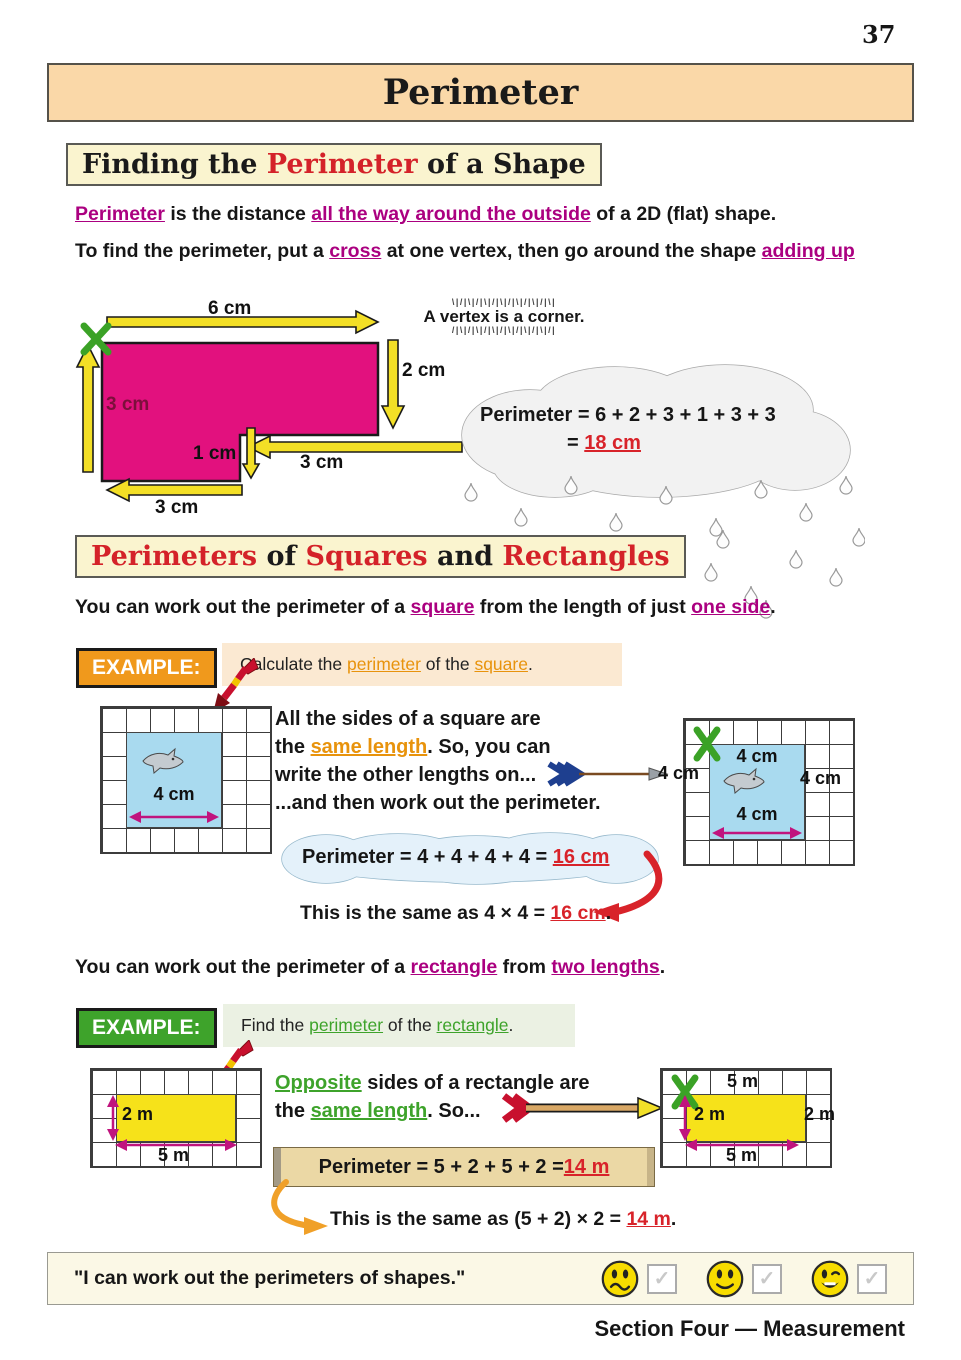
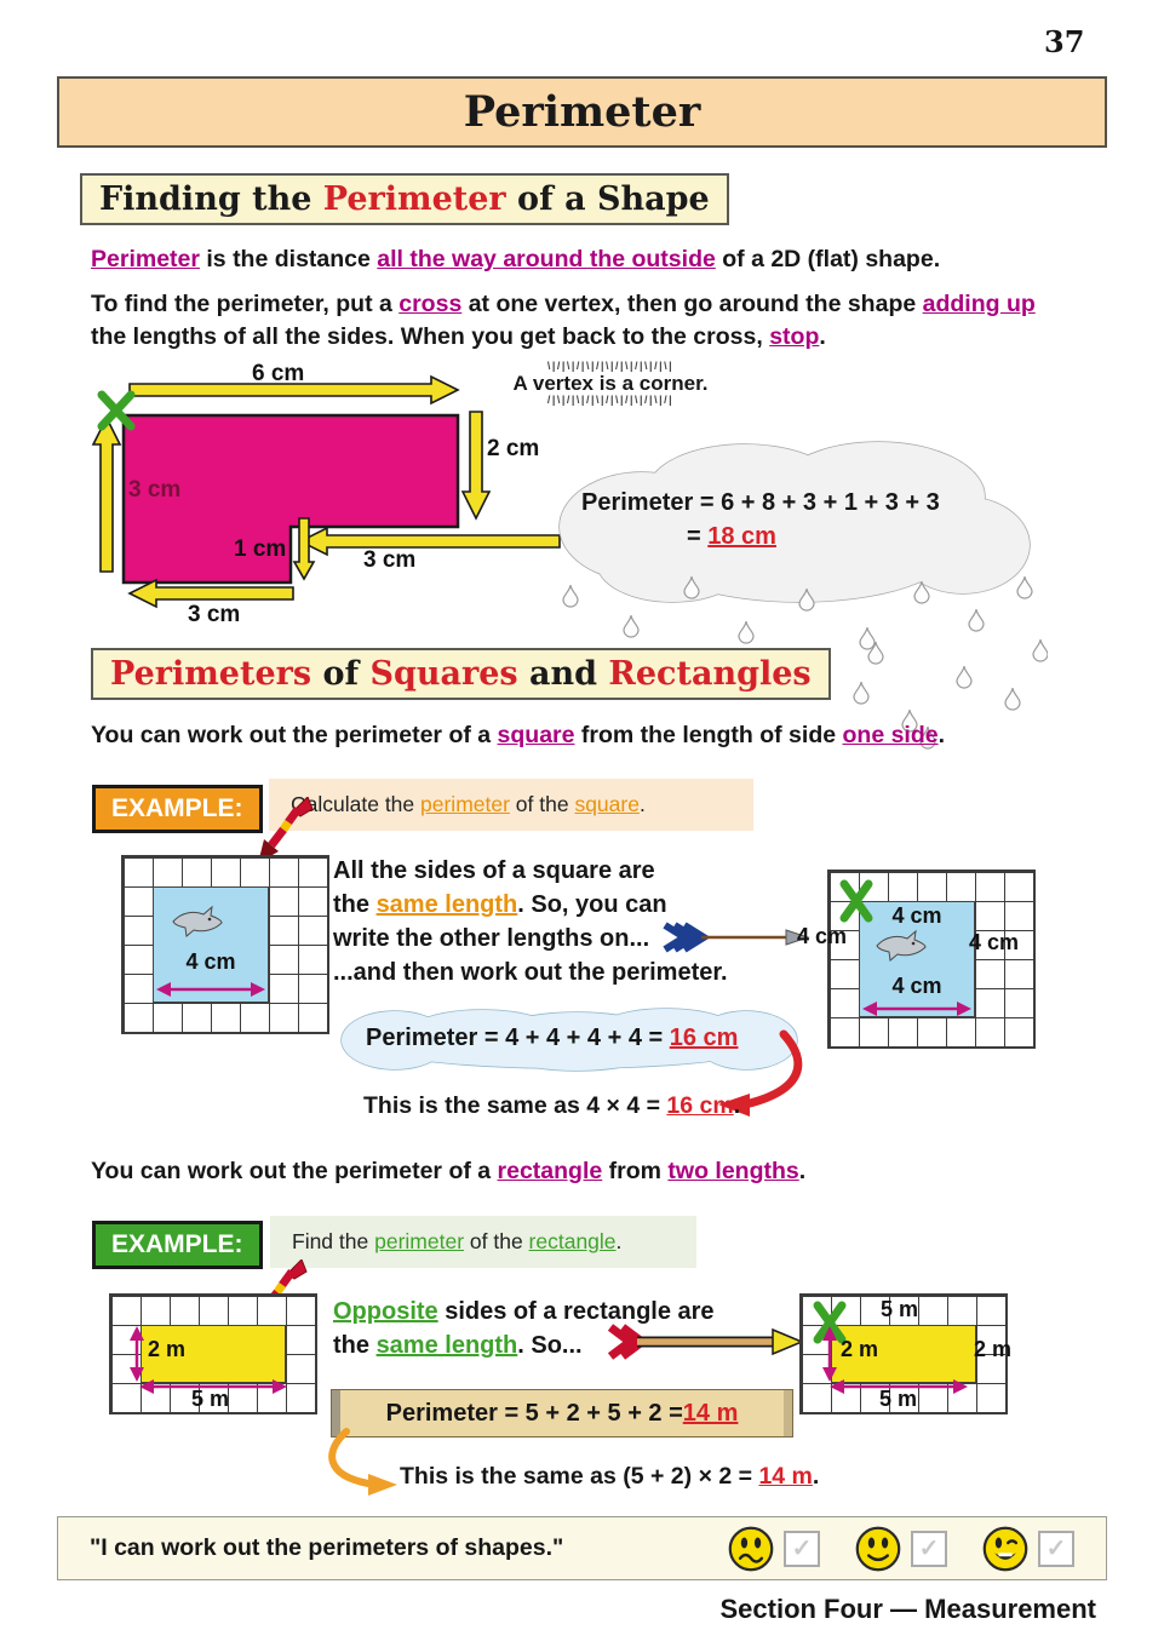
  37
  Perimeter
  Finding the Perimeter of a Shape
  Perimeter is the distance all the way around the outside of a 2D (flat) shape.
  To find the perimeter, put a cross at one vertex, then go around the shape adding up
+ the lengths of all the sides. When you get back to the cross, stop.
  6 cm
  2 cm
  3 cm
  1 cm
  3 cm
  3 cm
  \|/|\|/|\|/|\|/|\|/|\|/|\|
  A vertex is a corner.
  /|\|/|\|/|\|/|\|/|\|/|\|/|
- Perimeter = 6 + 2 + 3 + 1 + 3 + 3
+ Perimeter = 6 + 8 + 3 + 1 + 3 + 3
  = 18 cm
  Perimeters of Squares and Rectangles
- You can work out the perimeter of a square from the length of just one side.
+ You can work out the perimeter of a square from the length of side one side.
  Calculate the perimeter of the square.
  EXAMPLE:
  4 cm
  All the sides of a square are
  the same length. So, you can
  write the other lengths on...
  ...and then work out the perimeter.
  4 cm
  4 cm
  4 cm
  4 cm
  Perimeter = 4 + 4 + 4 + 4 = 16 cm
  This is the same as 4 × 4 = 16 cm.
  You can work out the perimeter of a rectangle from two lengths.
  Find the perimeter of the rectangle.
  EXAMPLE:
  2 m
  5 m
  Opposite sides of a rectangle are
  the same length. So...
  5 m
  2 m
  2 m
  5 m
  Perimeter = 5 + 2 + 5 + 2 =
  14 m
  This is the same as (5 + 2) × 2 = 14 m.
  "I can work out the perimeters of shapes."
  ✓
  ✓
  ✓
  Section Four — Measurement
